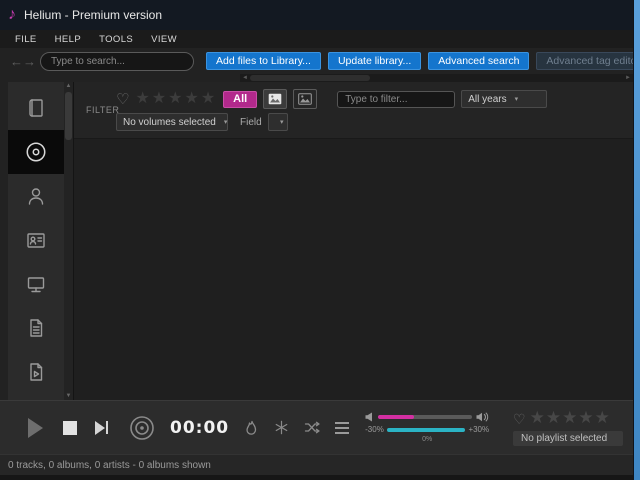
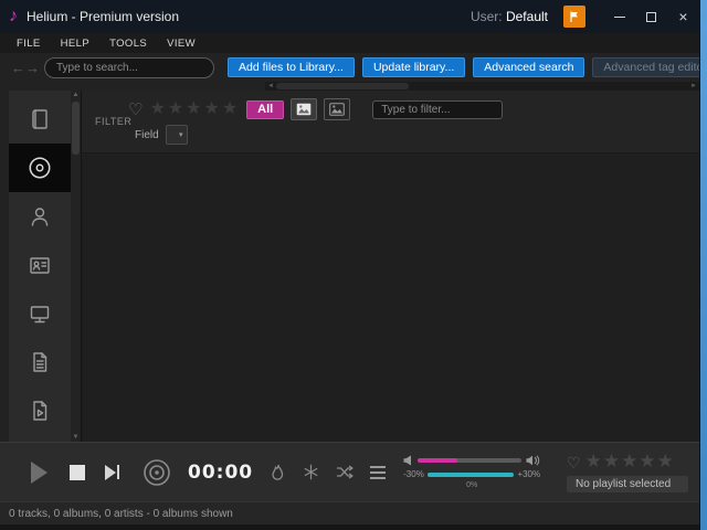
  ♪
  Helium - Premium version
+ User: Default
+ ×
  FILE
  HELP
  TOOLS
  VIEW
  ←
  →
  Type to search...
  Add files to Library...
  Update library...
  Advanced search
  Advanced tag edit
  FILTER
  ♡
  ★★★★★
  All
  Type to filter...
- All years
- No volumes selected
  Field
  00:00
  -30%
  +30%
  ♡
  ★★★★★
  No playlist selected
  0 tracks, 0 albums, 0 artists - 0 albums shown
